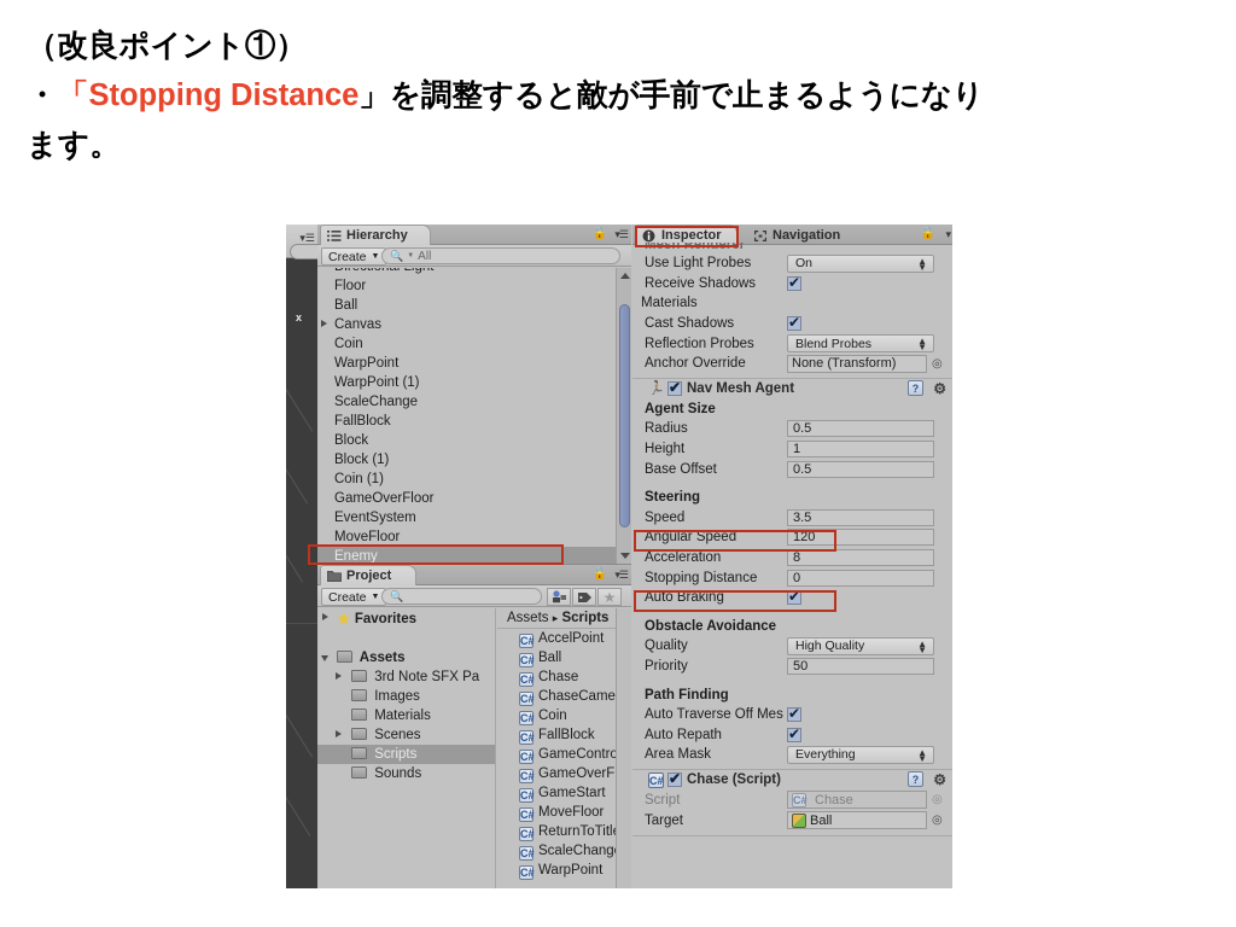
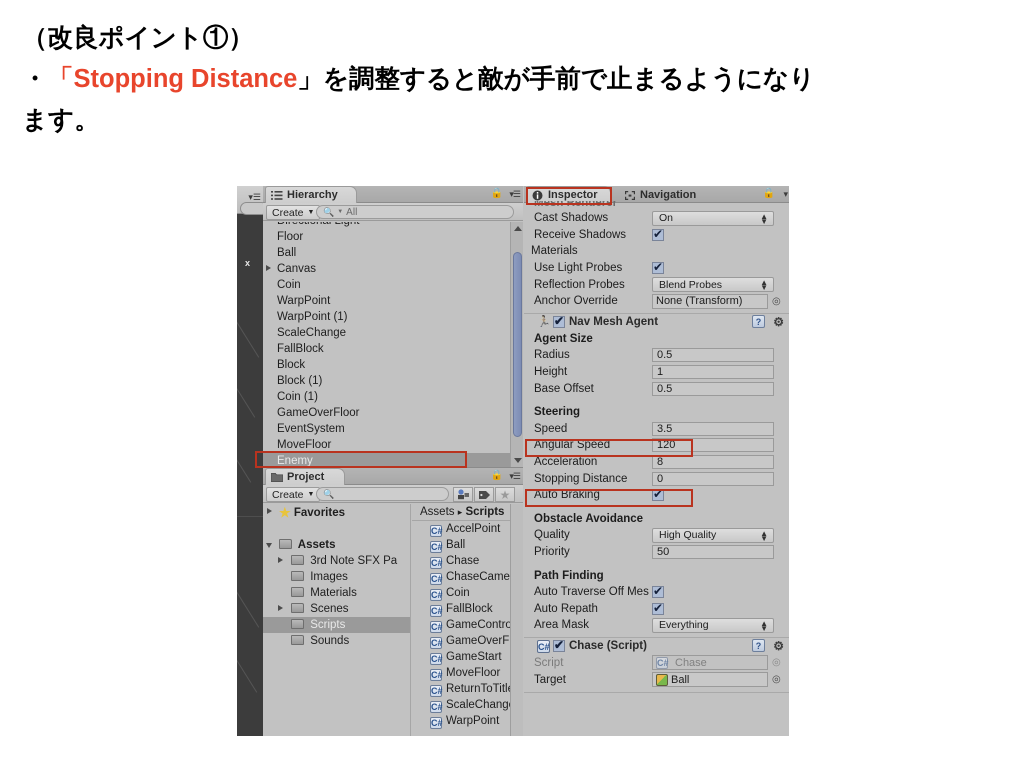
  （改良ポイント①）
  ・「Stopping Distance」を調整すると敵が手前で止まるようになり
  ます。
  ▾☰
  x
  Hierarchy
  🔒
  ▾☰
  Create
  🔍
  All
  Floor
  Ball
  Canvas
  Coin
  WarpPoint
  WarpPoint (1)
  ScaleChange
  FallBlock
  Block
  Block (1)
  Coin (1)
  GameOverFloor
  EventSystem
  MoveFloor
  Enemy
  Project
  🔒
  ▾☰
  Create
  🔍
  ★
  ★ Favorites
  Assets
  3rd Note SFX Pa
  Images
  Materials
  Scenes
  Scripts
  Sounds
  Assets ▸ Scripts
  C# AccelPoint
  C# Ball
  C# Chase
  C# ChaseCame
  C# Coin
  C# FallBlock
  C# GameContro
  C# GameOverF
  C# GameStart
  C# MoveFloor
  C# ReturnToTitl
  C# ScaleChang
  C# WarpPoint
  Inspector
  Navigation
  🔒
  ▾
  Mesh Renderer
- Use Light Probes
+ Cast Shadows
  On
  ▲
  ▼
  Receive Shadows
  Materials
- Cast Shadows
+ Use Light Probes
  Reflection Probes
  Blend Probes
  ▲
  ▼
  Anchor Override
  None (Transform)
  ◎
  Nav Mesh Agent
  ?
  ⚙
  Agent Size
  Radius
  0.5
  Height
  1
  Base Offset
  0.5
  Steering
  Speed
  3.5
  Angular Speed
  120
  Acceleration
  8
  Stopping Distance
  0
  Auto Braking
  Obstacle Avoidance
  Quality
  High Quality
  ▲
  ▼
  Priority
  50
  Path Finding
  Auto Traverse Off Mes
  Auto Repath
  Area Mask
  Everything
  ▲
  ▼
  C#
  Chase (Script)
  ?
  ⚙
  Script
  C#
  Chase
  ◎
  Target
  Ball
  ◎
